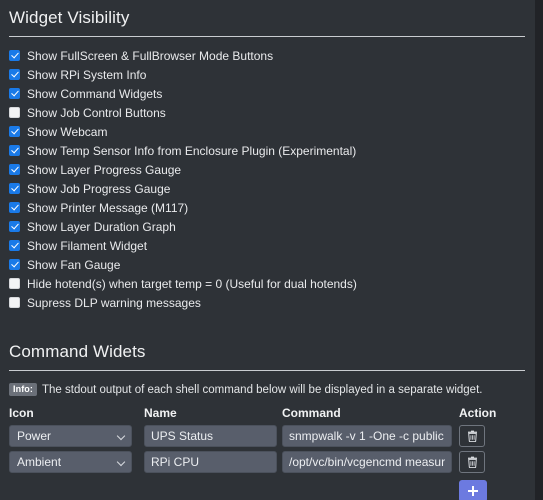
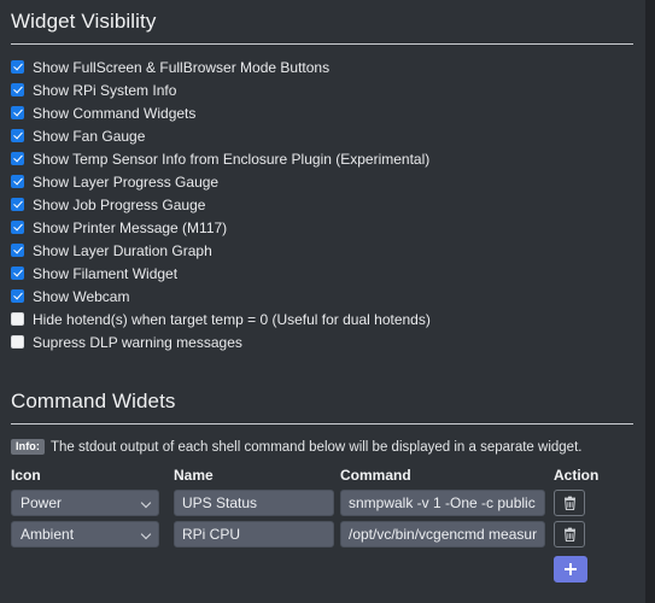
  Widget Visibility
  Show FullScreen & FullBrowser Mode Buttons
  Show RPi System Info
  Show Command Widgets
- Show Job Control Buttons
- Show Webcam
+ Show Fan Gauge
  Show Temp Sensor Info from Enclosure Plugin (Experimental)
  Show Layer Progress Gauge
  Show Job Progress Gauge
  Show Printer Message (M117)
  Show Layer Duration Graph
  Show Filament Widget
- Show Fan Gauge
+ Show Webcam
  Hide hotend(s) when target temp = 0 (Useful for dual hotends)
  Supress DLP warning messages
  Command Widets
  Info:
  The stdout output of each shell command below will be displayed in a separate widget.
  Icon	Name	Command	Action
  Power	UPS Status	snmpwalk -v 1 -One -c public
  Ambient	RPi CPU	/opt/vc/bin/vcgencmd measur
